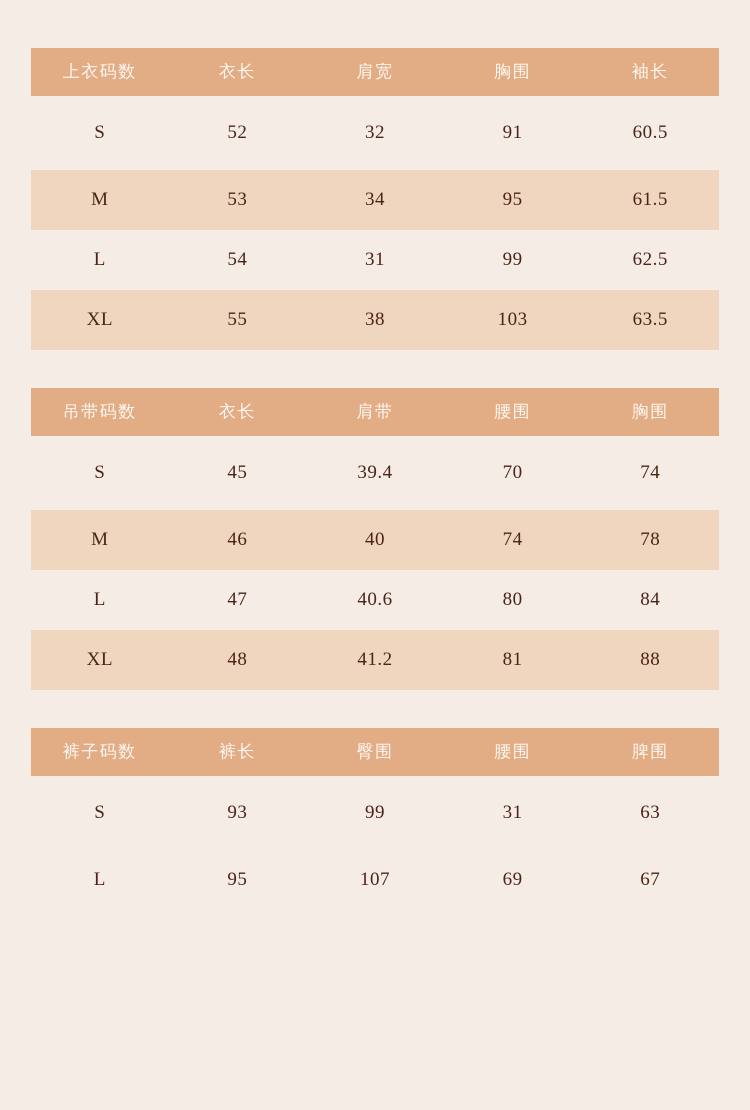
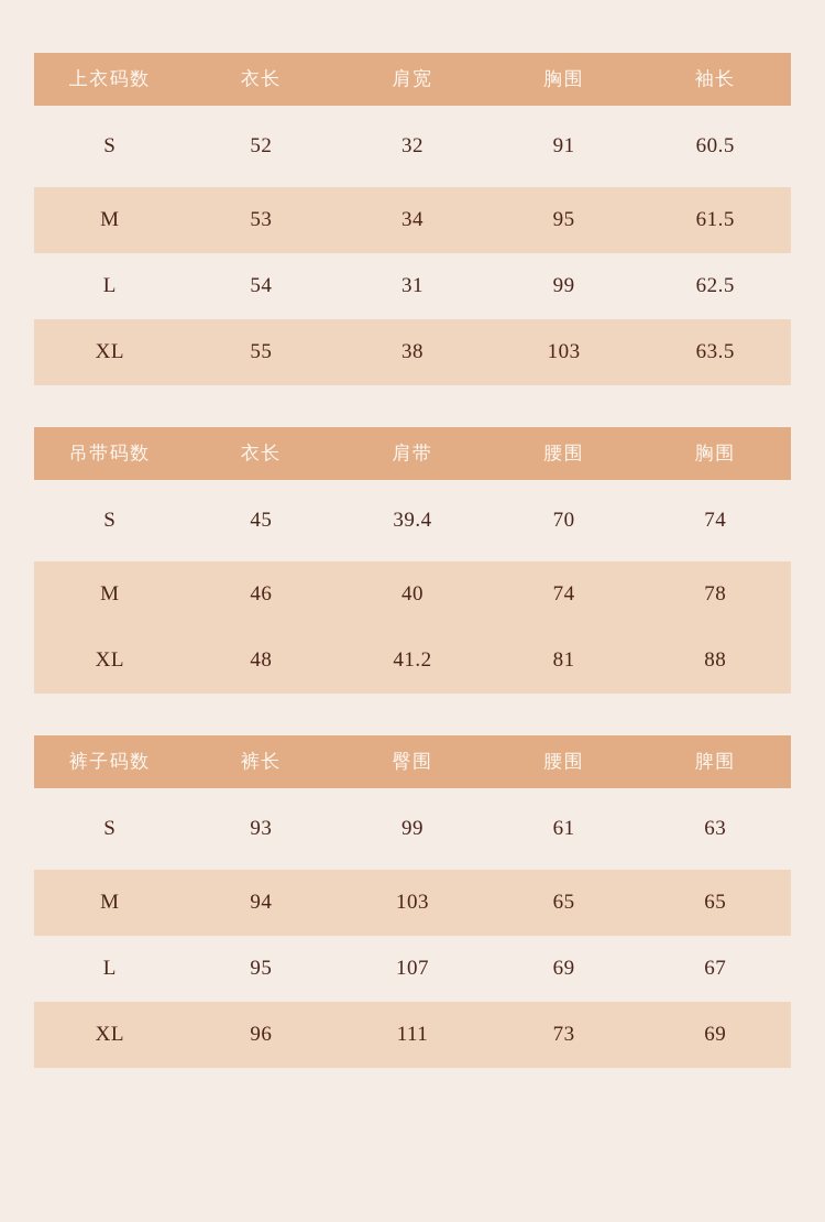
  上衣码数	衣长	肩宽	胸围	袖长
  S	52	32	91	60.5
  M	53	34	95	61.5
  L	54	31	99	62.5
  XL	55	38	103	63.5
  吊带码数	衣长	肩带	腰围	胸围
  S	45	39.4	70	74
  M	46	40	74	78
- L	47	40.6	80	84
  XL	48	41.2	81	88
  裤子码数	裤长	臀围	腰围	脾围
- S	93	99	31	63
+ S	93	99	61	63
+ M	94	103	65	65
  L	95	107	69	67
+ XL	96	111	73	69
